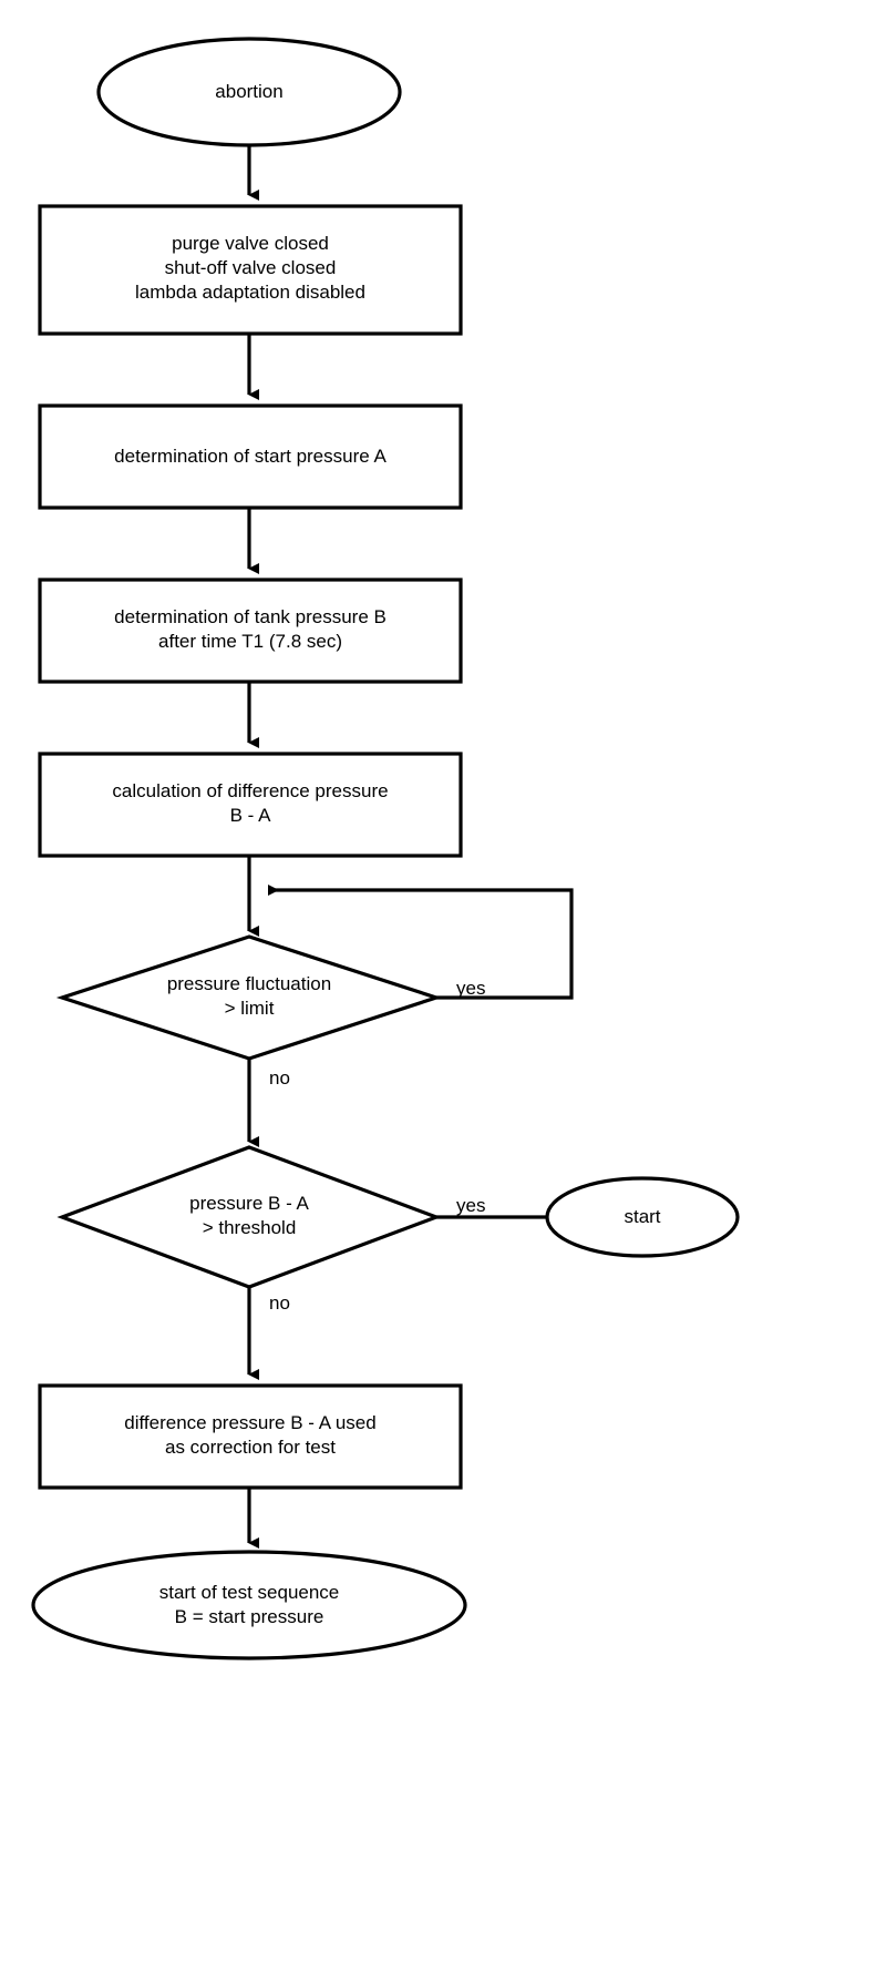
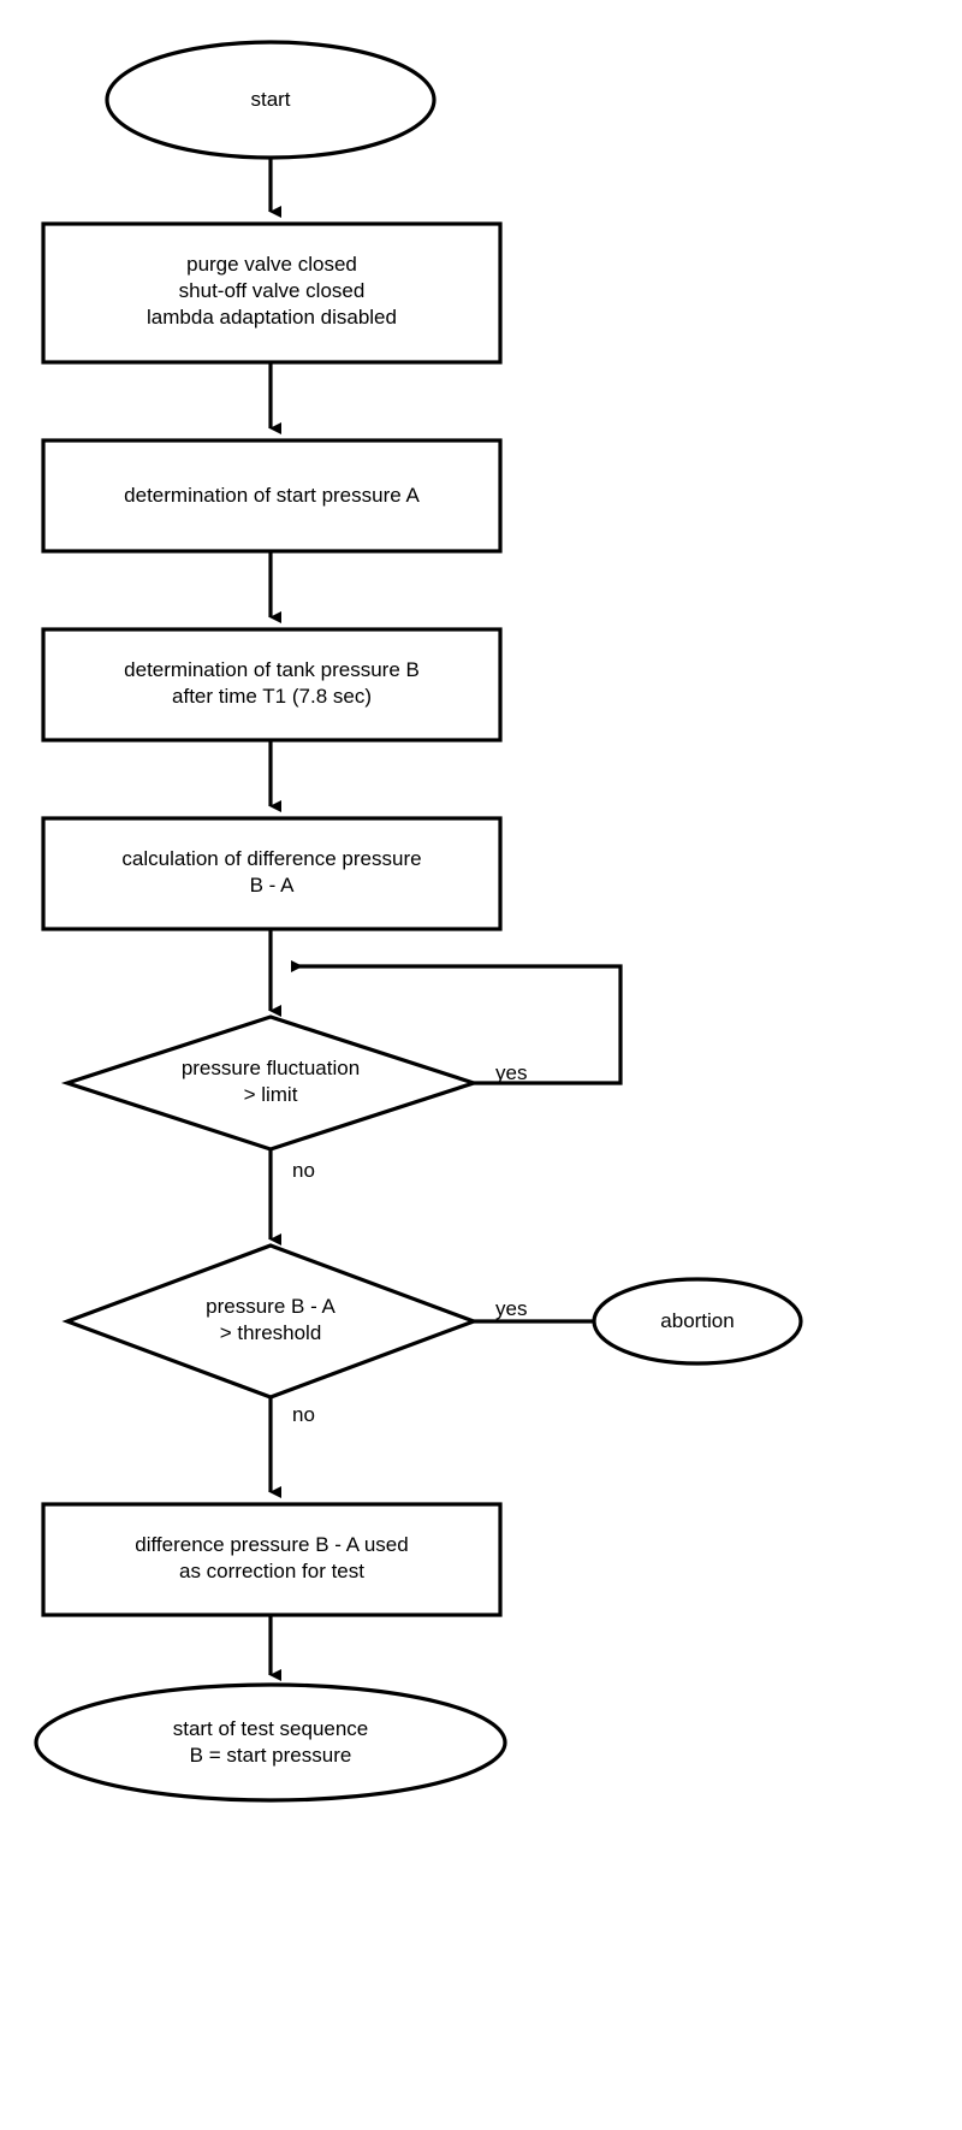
- abortion
+ start
  purge valve closed
  shut-off valve closed
  lambda adaptation disabled
  determination of start pressure A
  determination of tank pressure B
  after time T1 (7.8 sec)
  calculation of difference pressure
  B - A
  pressure fluctuation
  > limit
  pressure B - A
  > threshold
- start
+ abortion
  difference pressure B - A used
  as correction for test
  start of test sequence
  B = start pressure
  yes
  no
  yes
  no
